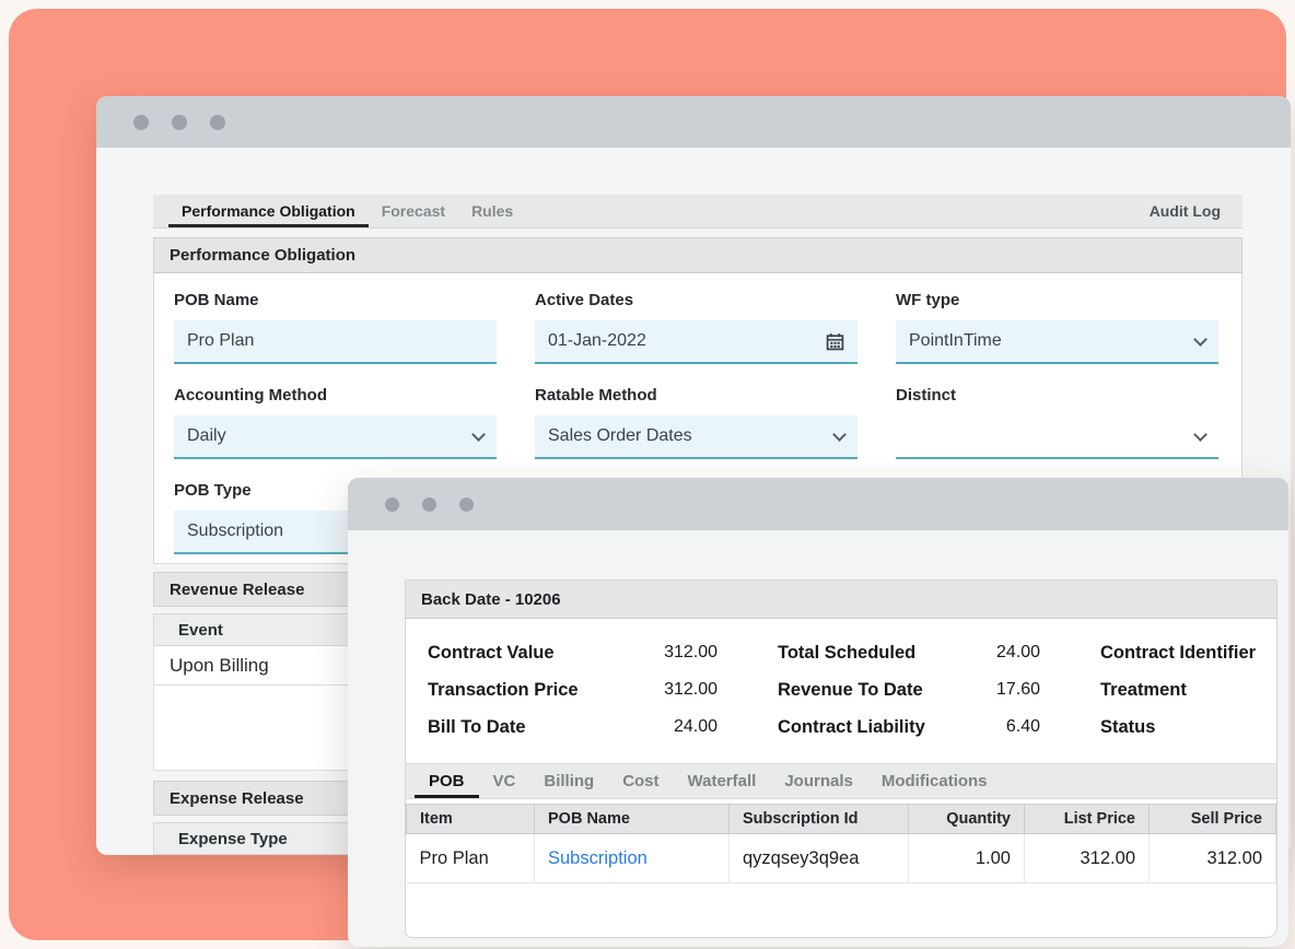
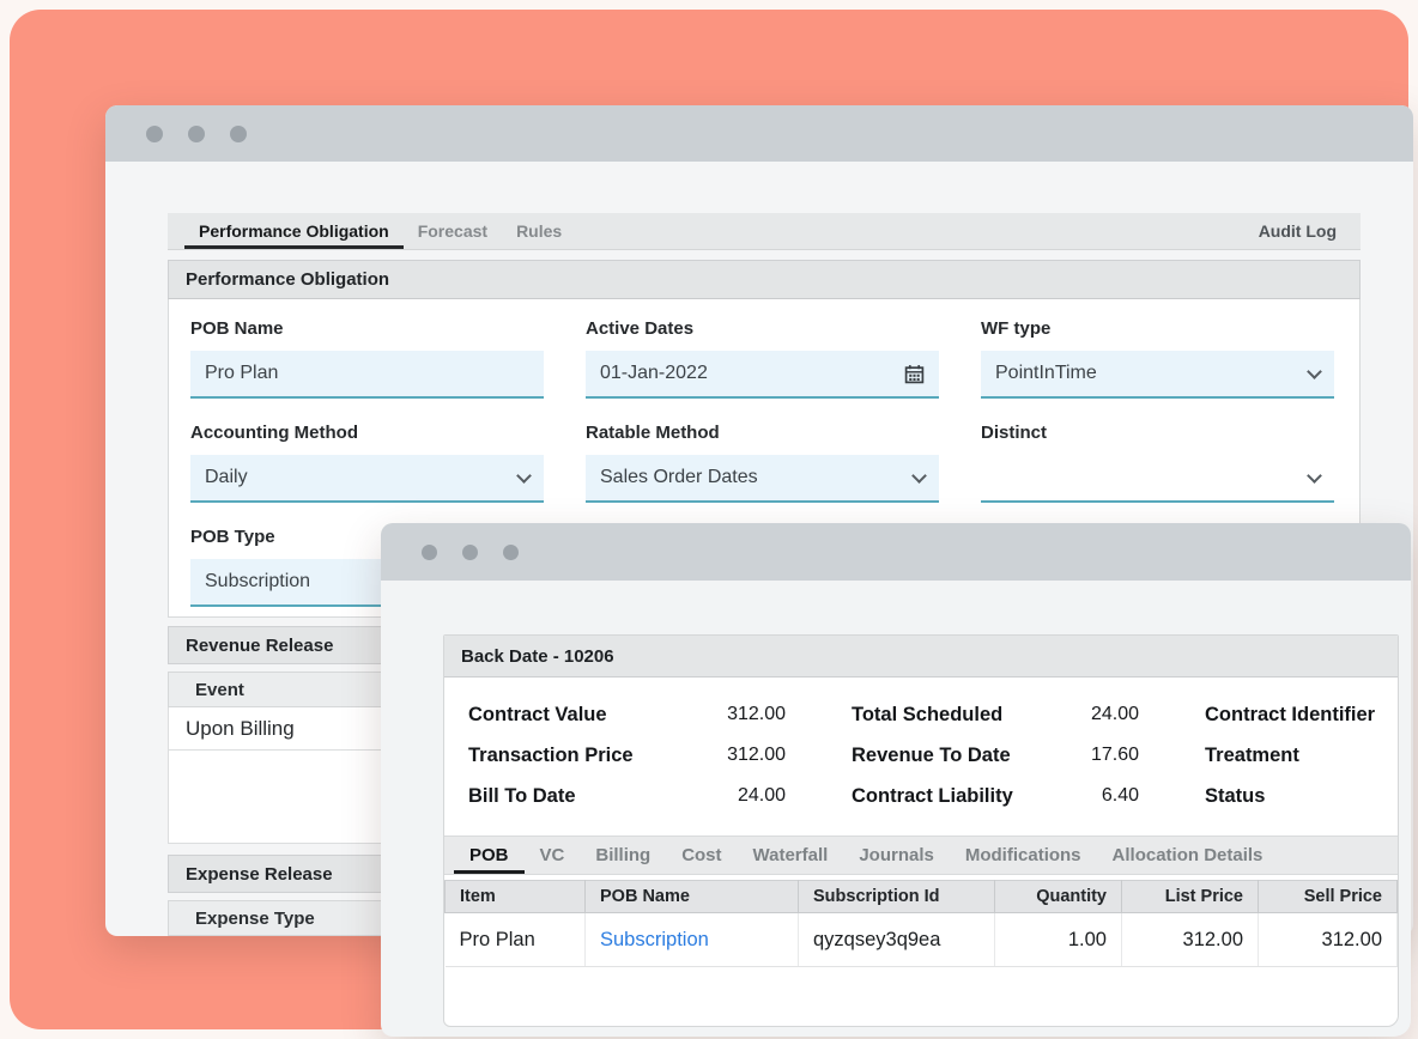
  Performance Obligation
  Forecast
  Rules
  Audit Log
  Performance Obligation
  POB Name
  Pro Plan
  Active Dates
  01-Jan-2022
  WF type
  PointInTime
  Accounting Method
  Daily
  Ratable Method
  Sales Order Dates
  Distinct
  POB Type
  Subscription
  Revenue Release
  Event
  Upon Billing
  Expense Release
  Expense Type
  Back Date - 10206
  Contract Value
  312.00
  Transaction Price
  312.00
  Bill To Date
  24.00
  Total Scheduled
  24.00
  Revenue To Date
  17.60
  Contract Liability
  6.40
  Contract Identifier
  Treatment
  Status
  POB
  VC
  Billing
  Cost
  Waterfall
  Journals
  Modifications
+ Allocation Details
  Item	POB Name	Subscription Id	Quantity	List Price	Sell Price
  Pro Plan	Subscription	qyzqsey3q9ea	1.00	312.00	312.00
